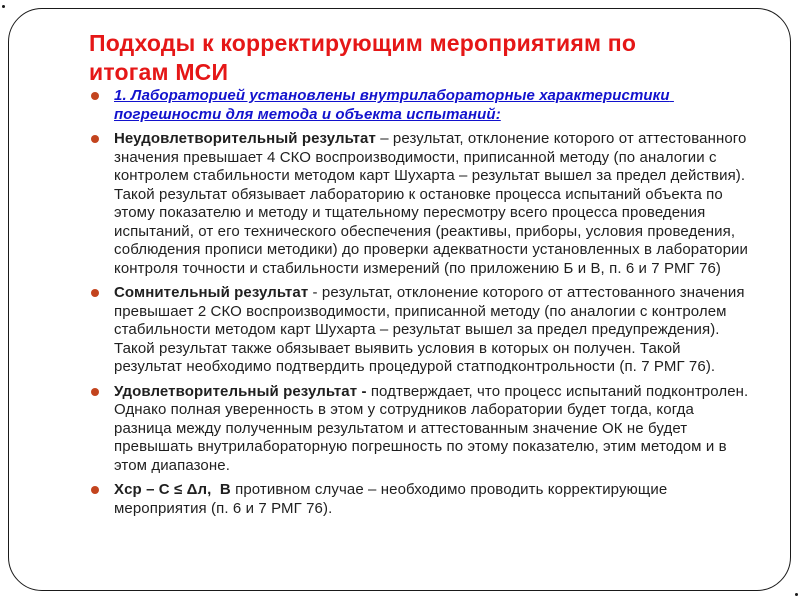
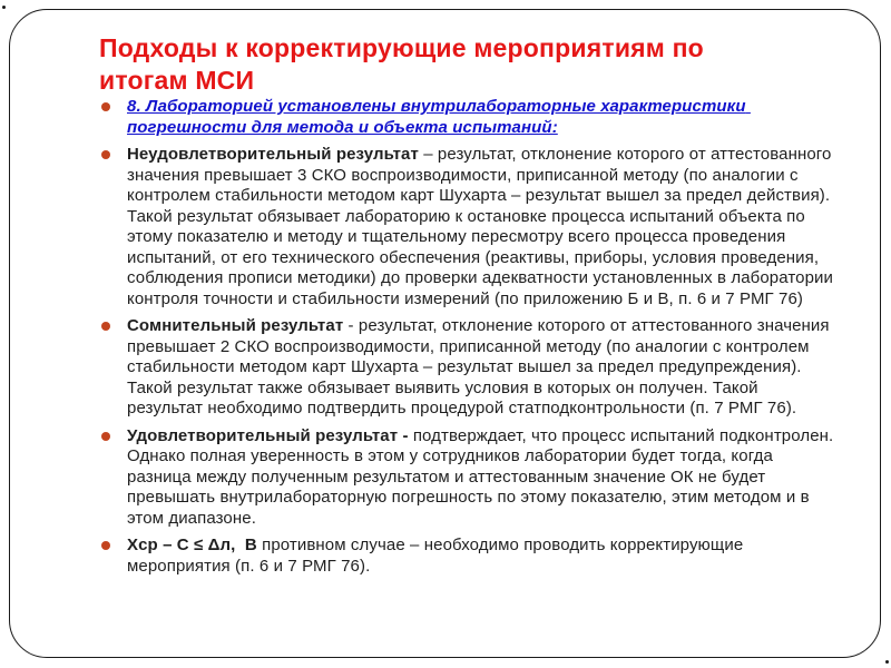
- Подходы к корректирующим мероприятиям по итогам МСИ
+ Подходы к корректирующие мероприятиям по итогам МСИ
- 1. Лабораторией установлены внутрилабораторные характеристики погрешности для метода и объекта испытаний:
+ 8. Лабораторией установлены внутрилабораторные характеристики погрешности для метода и объекта испытаний:
- Неудовлетворительный результат – результат, отклонение которого от аттестованного значения превышает 4 СКО воспроизводимости, приписанной методу (по аналогии с контролем стабильности методом карт Шухарта – результат вышел за предел действия). Такой результат обязывает лабораторию к остановке процесса испытаний объекта по этому показателю и методу и тщательному пересмотру всего процесса проведения испытаний, от его технического обеспечения (реактивы, приборы, условия проведения, соблюдения прописи методики) до проверки адекватности установленных в лаборатории контроля точности и стабильности измерений (по приложению Б и В, п. 6 и 7 РМГ 76)
+ Неудовлетворительный результат – результат, отклонение которого от аттестованного значения превышает 3 СКО воспроизводимости, приписанной методу (по аналогии с контролем стабильности методом карт Шухарта – результат вышел за предел действия). Такой результат обязывает лабораторию к остановке процесса испытаний объекта по этому показателю и методу и тщательному пересмотру всего процесса проведения испытаний, от его технического обеспечения (реактивы, приборы, условия проведения, соблюдения прописи методики) до проверки адекватности установленных в лаборатории контроля точности и стабильности измерений (по приложению Б и В, п. 6 и 7 РМГ 76)
  Сомнительный результат - результат, отклонение которого от аттестованного значения превышает 2 СКО воспроизводимости, приписанной методу (по аналогии с контролем стабильности методом карт Шухарта – результат вышел за предел предупреждения). Такой результат также обязывает выявить условия в которых он получен. Такой результат необходимо подтвердить процедурой статподконтрольности (п. 7 РМГ 76).
  Удовлетворительный результат - подтверждает, что процесс испытаний подконтролен. Однако полная уверенность в этом у сотрудников лаборатории будет тогда, когда разница между полученным результатом и аттестованным значение ОК не будет превышать внутрилабораторную погрешность по этому показателю, этим методом и в этом диапазоне.
  Хср – С ≤ Δл, В противном случае – необходимо проводить корректирующие мероприятия (п. 6 и 7 РМГ 76).
